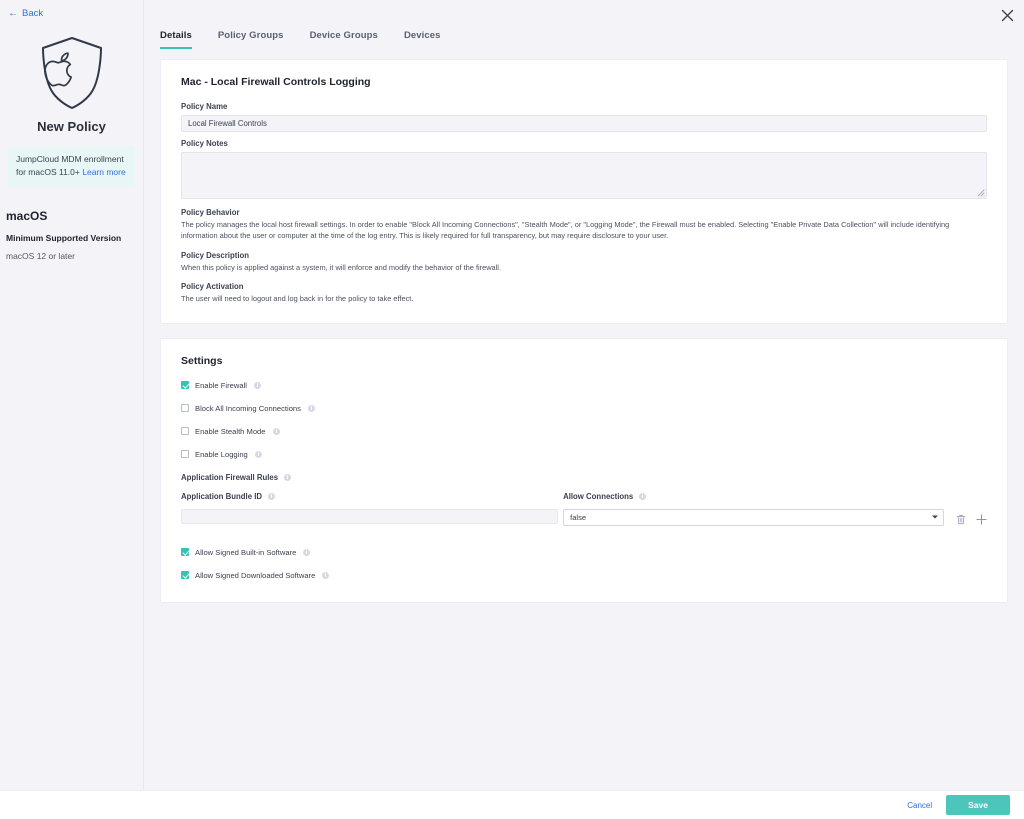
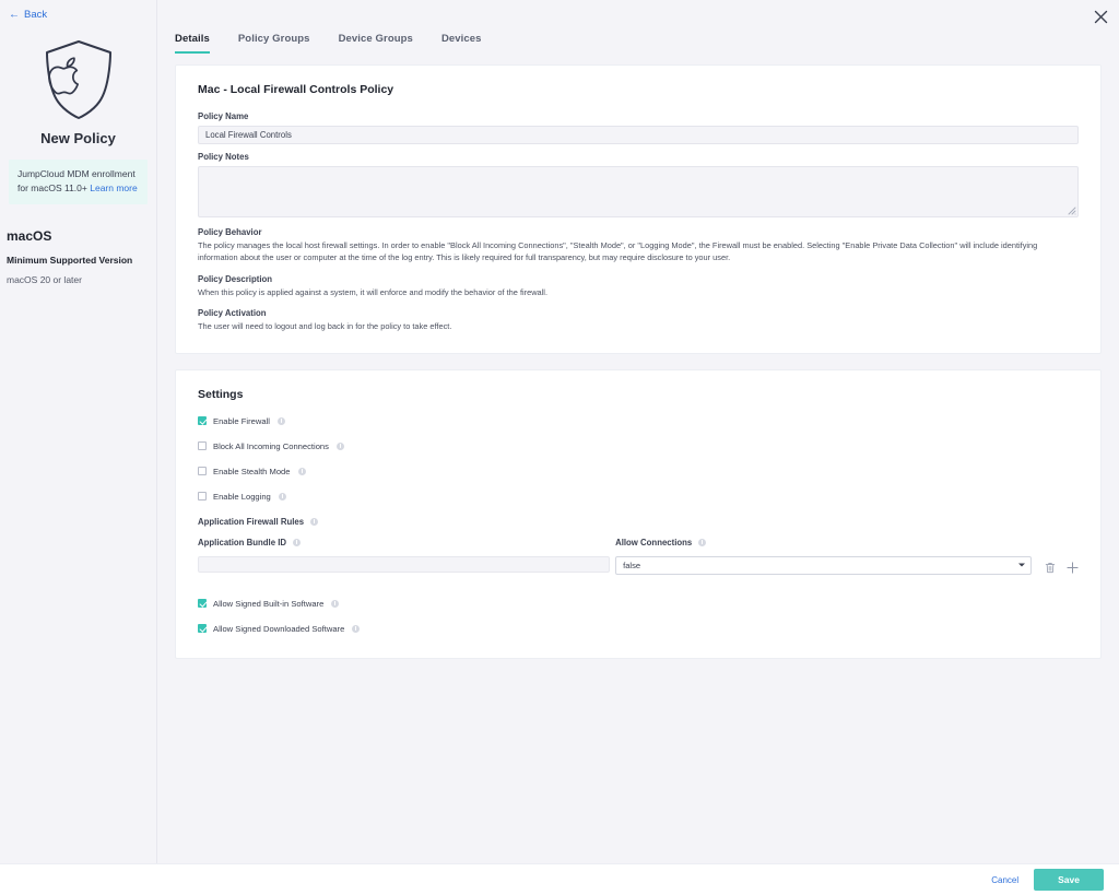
  ←
  Back
  New Policy
  JumpCloud MDM enrollment for macOS 11.0+ Learn more
  macOS
  Minimum Supported Version
- macOS 12 or later
+ macOS 20 or later
  Details
  Policy Groups
  Device Groups
  Devices
- Mac - Local Firewall Controls Logging
+ Mac - Local Firewall Controls Policy
  Policy Name
  Local Firewall Controls
  Policy Notes
  Policy Behavior
  The policy manages the local host firewall settings. In order to enable "Block All Incoming Connections", "Stealth Mode", or "Logging Mode", the Firewall must be enabled. Selecting "Enable Private Data Collection" will include identifying information about the user or computer at the time of the log entry. This is likely required for full transparency, but may require disclosure to your user.
  Policy Description
  When this policy is applied against a system, it will enforce and modify the behavior of the firewall.
  Policy Activation
  The user will need to logout and log back in for the policy to take effect.
  Settings
  Enable Firewall
  Block All Incoming Connections
  Enable Stealth Mode
  Enable Logging
  Application Firewall Rules
  Application Bundle ID
  Allow Connections
  false
  Allow Signed Built-in Software
  Allow Signed Downloaded Software
  Cancel
  Save
